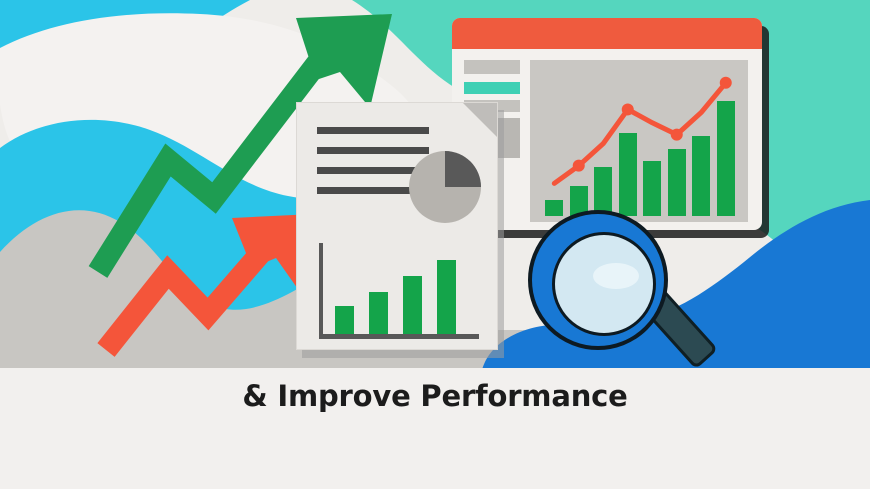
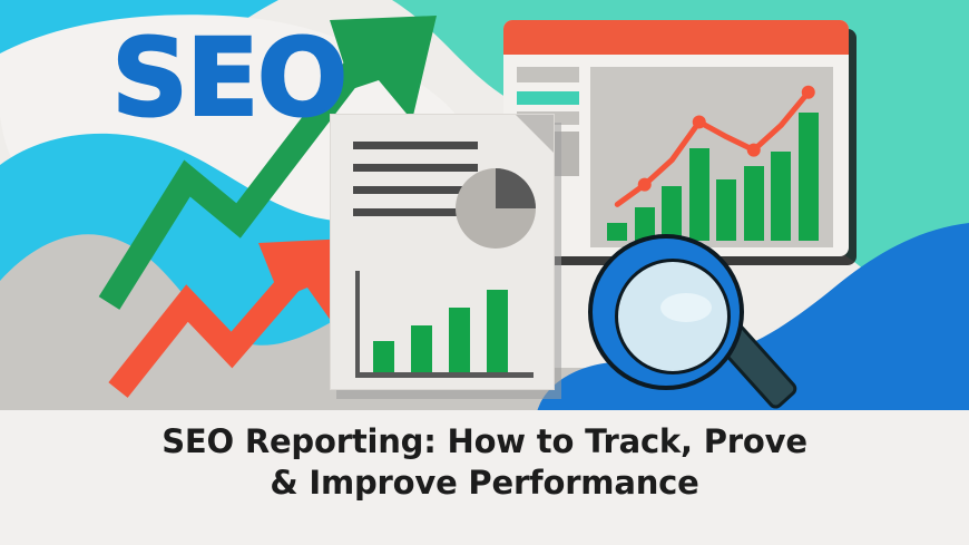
+ SEO
+ SEO Reporting: How to Track, Prove
  & Improve Performance
